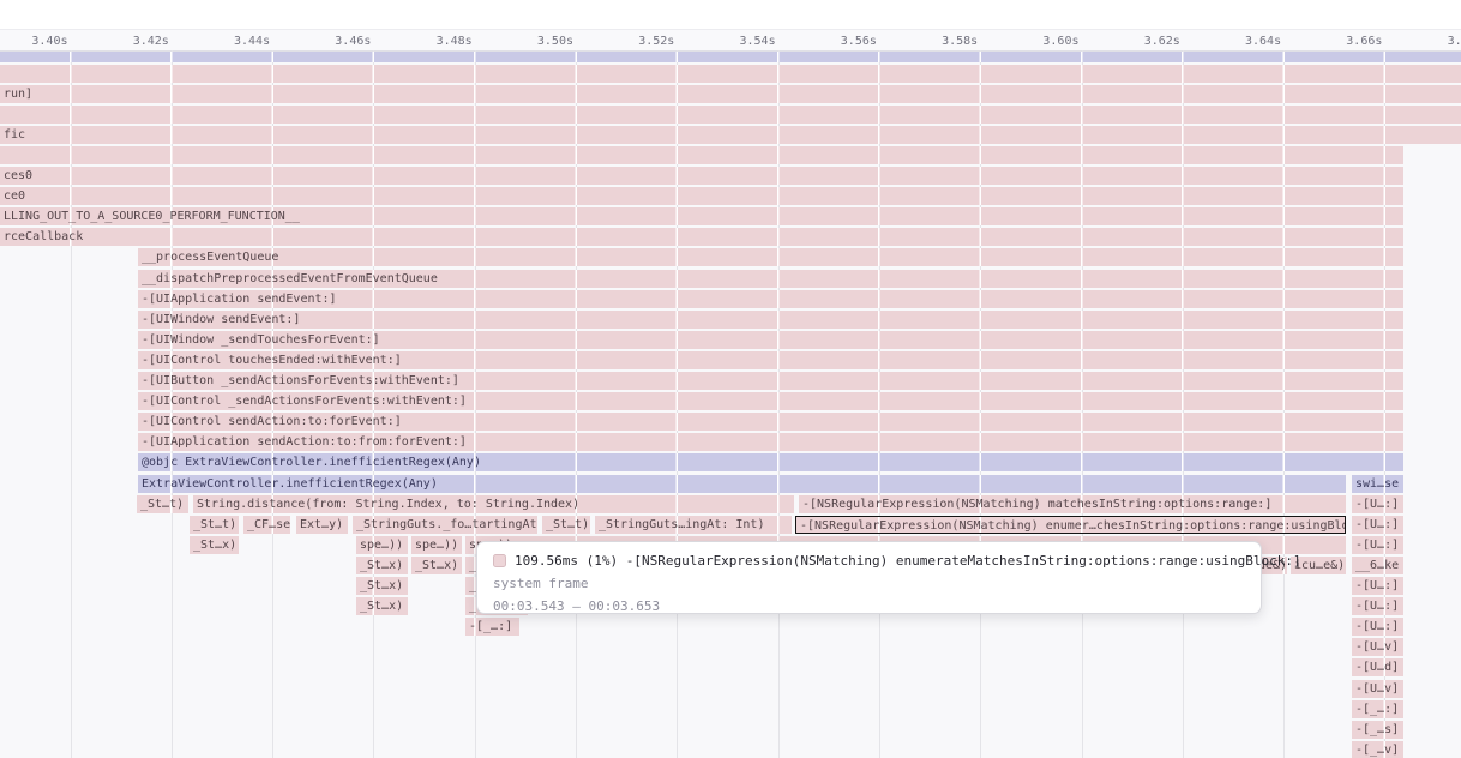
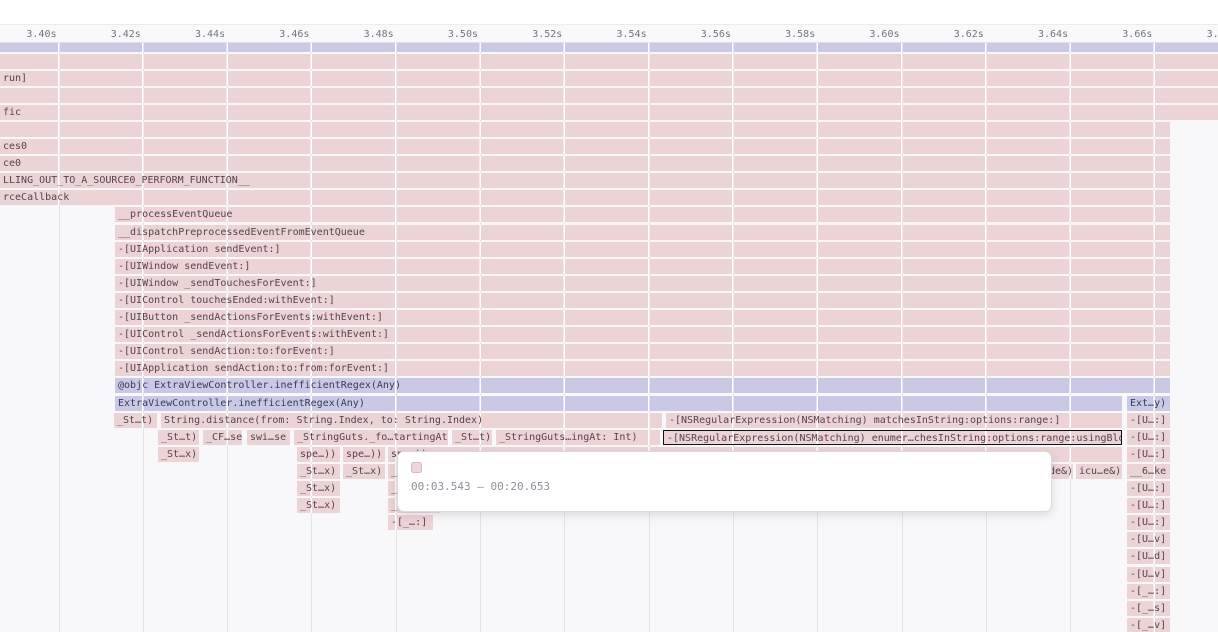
  3.40s
  3.42s
  3.44s
  3.46s
  3.48s
  3.50s
  3.52s
  3.54s
  3.56s
  3.58s
  3.60s
  3.62s
  3.64s
  3.66s
  run]
  fic
  ces0
  ce0
  LLING_OUT_TO_A_SOURCE0_PERFORM_FUNCTION__
  rceCallback
  __processEventQueue
  __dispatchPreprocessedEventFromEventQueue
  -[UIApplication sendEvent:]
  -[UIWindow sendEvent:]
  -[UIWindow _sendTouchesForEvent:]
  -[UIControl touchesEnded:withEvent:]
  -[UIButton _sendActionsForEvents:withEvent:]
  -[UIControl _sendActionsForEvents:withEvent:]
  -[UIControl sendAction:to:forEvent:]
  -[UIApplication sendAction:to:from:forEvent:]
  @objc ExtraViewController.inefficientRegex(Any)
  ExtraViewController.inefficientRegex(Any)
- swi…se
+ Ext…y)
  _St…t)
  String.distance(from: String.Index, to: String.Index)
  -[NSRegularExpression(NSMatching) matchesInString:options:range:]
  -[U…:]
  _St…t)
  _CF…se
- Ext…y)
+ swi…se
  _StringGuts._fo…tartingAt
  _St…t)
  _StringGuts…ingAt: Int)
  -[NSRegularExpression(NSMatching) enumer…chesInString:options:range:usingBlo
  -[U…:]
  _St…x)
  spe…))
  spe…))
  -[U…:]
  _St…x)
  _St…x)
  de&)
  icu…e&)
  __6…ke
  _St…x)
  -[U…:]
  _St…x)
  -[U…:]
  -[_…:]
  -[U…:]
  -[U…v]
  -[U…d]
  -[U…v]
  -[_…:]
  -[_…s]
  -[_…v]
- 109.56ms (1%) -[NSRegularExpression(NSMatching) enumerateMatchesInString:options:range:usingBlock:]
- system frame
- 00:03.543 — 00:03.653
+ 00:03.543 — 00:20.653
